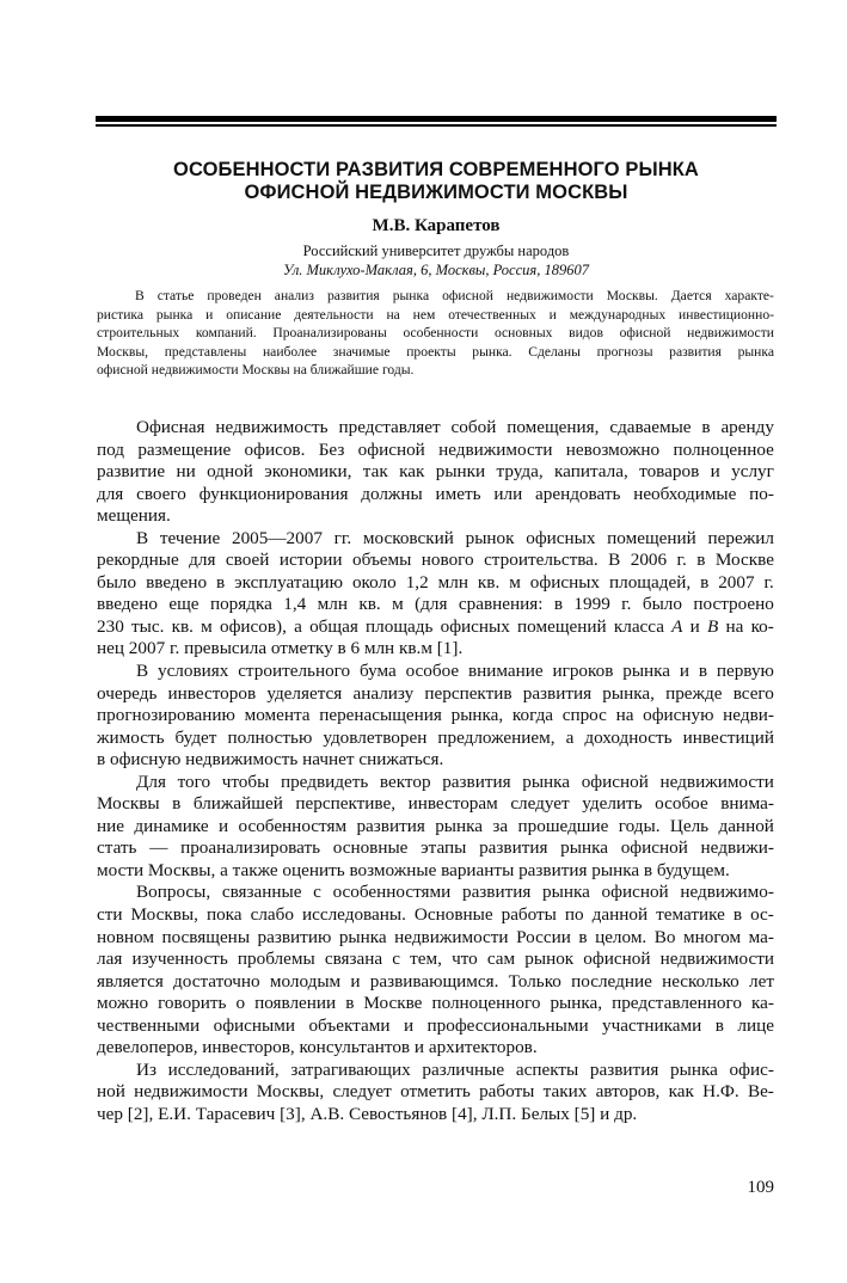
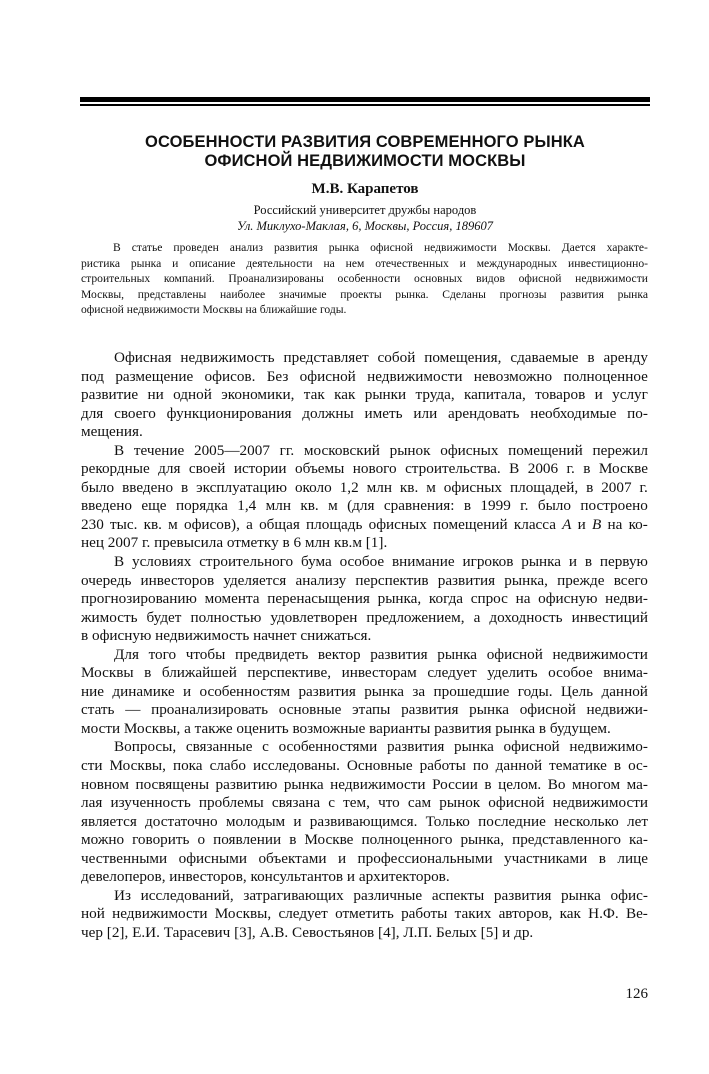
  ОСОБЕННОСТИ РАЗВИТИЯ СОВРЕМЕННОГО РЫНКА
  ОФИСНОЙ НЕДВИЖИМОСТИ МОСКВЫ
  М.В. Карапетов
  Российский университет дружбы народов
  Ул. Миклухо-Маклая, 6, Москвы, Россия, 189607
  В
  статье
  проведен
  анализ
  развития
  рынка
  офисной
  недвижимости
  Москвы.
  Дается
  характе-
  ристика
  рынка
  и
  описание
  деятельности
  на
  нем
  отечественных
  и
  международных
  инвестиционно-
  строительных
  компаний.
  Проанализированы
  особенности
  основных
  видов
  офисной
  недвижимости
  Москвы,
  представлены
  наиболее
  значимые
  проекты
  рынка.
  Сделаны
  прогнозы
  развития
  рынка
  офисной
  недвижимости
  Москвы
  на
  ближайшие
  годы.
  Офисная
  недвижимость
  представляет
  собой
  помещения,
  сдаваемые
  в
  аренду
  под
  размещение
  офисов.
  Без
  офисной
  недвижимости
  невозможно
  полноценное
  развитие
  ни
  одной
  экономики,
  так
  как
  рынки
  труда,
  капитала,
  товаров
  и
  услуг
  для
  своего
  функционирования
  должны
  иметь
  или
  арендовать
  необходимые
  по-
  мещения.
  В
  течение
  2005—2007
  гг.
  московский
  рынок
  офисных
  помещений
  пережил
  рекордные
  для
  своей
  истории
  объемы
  нового
  строительства.
  В
  2006
  г.
  в
  Москве
  было
  введено
  в
  эксплуатацию
  около
  1,2
  млн
  кв.
  м
  офисных
  площадей,
  в
  2007
  г.
  введено
  еще
  порядка
  1,4
  млн
  кв.
  м
  (для
  сравнения:
  в
  1999
  г.
  было
  построено
  230
  тыс.
  кв.
  м
  офисов),
  а
  общая
  площадь
  офисных
  помещений
  класса
  A
  и
  B
  на
  ко-
  нец
  2007
  г.
  превысила
  отметку
  в
  6
  млн
  кв.м
  [1].
  В
  условиях
  строительного
  бума
  особое
  внимание
  игроков
  рынка
  и
  в
  первую
  очередь
  инвесторов
  уделяется
  анализу
  перспектив
  развития
  рынка,
  прежде
  всего
  прогнозированию
  момента
  перенасыщения
  рынка,
  когда
  спрос
  на
  офисную
  недви-
  жимость
  будет
  полностью
  удовлетворен
  предложением,
  а
  доходность
  инвестиций
  в
  офисную
  недвижимость
  начнет
  снижаться.
  Для
  того
  чтобы
  предвидеть
  вектор
  развития
  рынка
  офисной
  недвижимости
  Москвы
  в
  ближайшей
  перспективе,
  инвесторам
  следует
  уделить
  особое
  внима-
  ние
  динамике
  и
  особенностям
  развития
  рынка
  за
  прошедшие
  годы.
  Цель
  данной
  стать
  —
  проанализировать
  основные
  этапы
  развития
  рынка
  офисной
  недвижи-
  мости
  Москвы,
  а
  также
  оценить
  возможные
  варианты
  развития
  рынка
  в
  будущем.
  Вопросы,
  связанные
  с
  особенностями
  развития
  рынка
  офисной
  недвижимо-
  сти
  Москвы,
  пока
  слабо
  исследованы.
  Основные
  работы
  по
  данной
  тематике
  в
  ос-
  новном
  посвящены
  развитию
  рынка
  недвижимости
  России
  в
  целом.
  Во
  многом
  ма-
  лая
  изученность
  проблемы
  связана
  с
  тем,
  что
  сам
  рынок
  офисной
  недвижимости
  является
  достаточно
  молодым
  и
  развивающимся.
  Только
  последние
  несколько
  лет
  можно
  говорить
  о
  появлении
  в
  Москве
  полноценного
  рынка,
  представленного
  ка-
  чественными
  офисными
  объектами
  и
  профессиональными
  участниками
  в
  лице
  девелоперов,
  инвесторов,
  консультантов
  и
  архитекторов.
  Из
  исследований,
  затрагивающих
  различные
  аспекты
  развития
  рынка
  офис-
  ной
  недвижимости
  Москвы,
  следует
  отметить
  работы
  таких
  авторов,
  как
  Н.Ф.
  Ве-
  чер
  [2],
  Е.И.
  Тарасевич
  [3],
  А.В.
  Севостьянов
  [4],
  Л.П.
  Белых
  [5]
  и
  др.
- 109
+ 126
